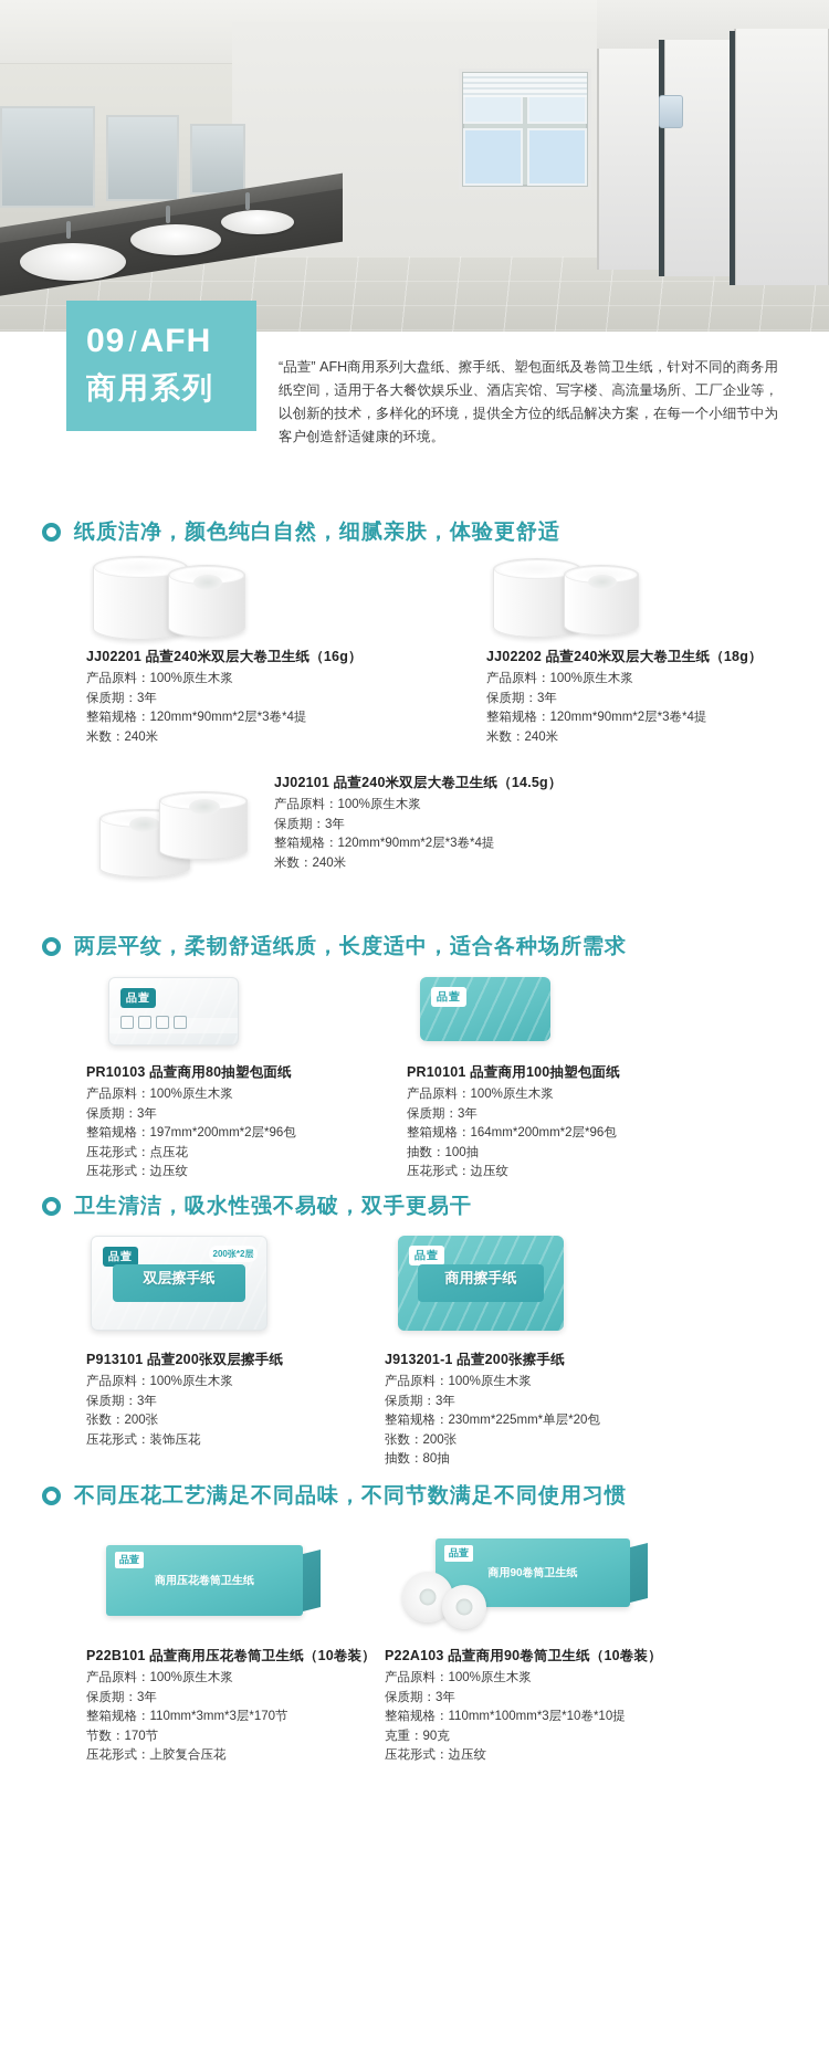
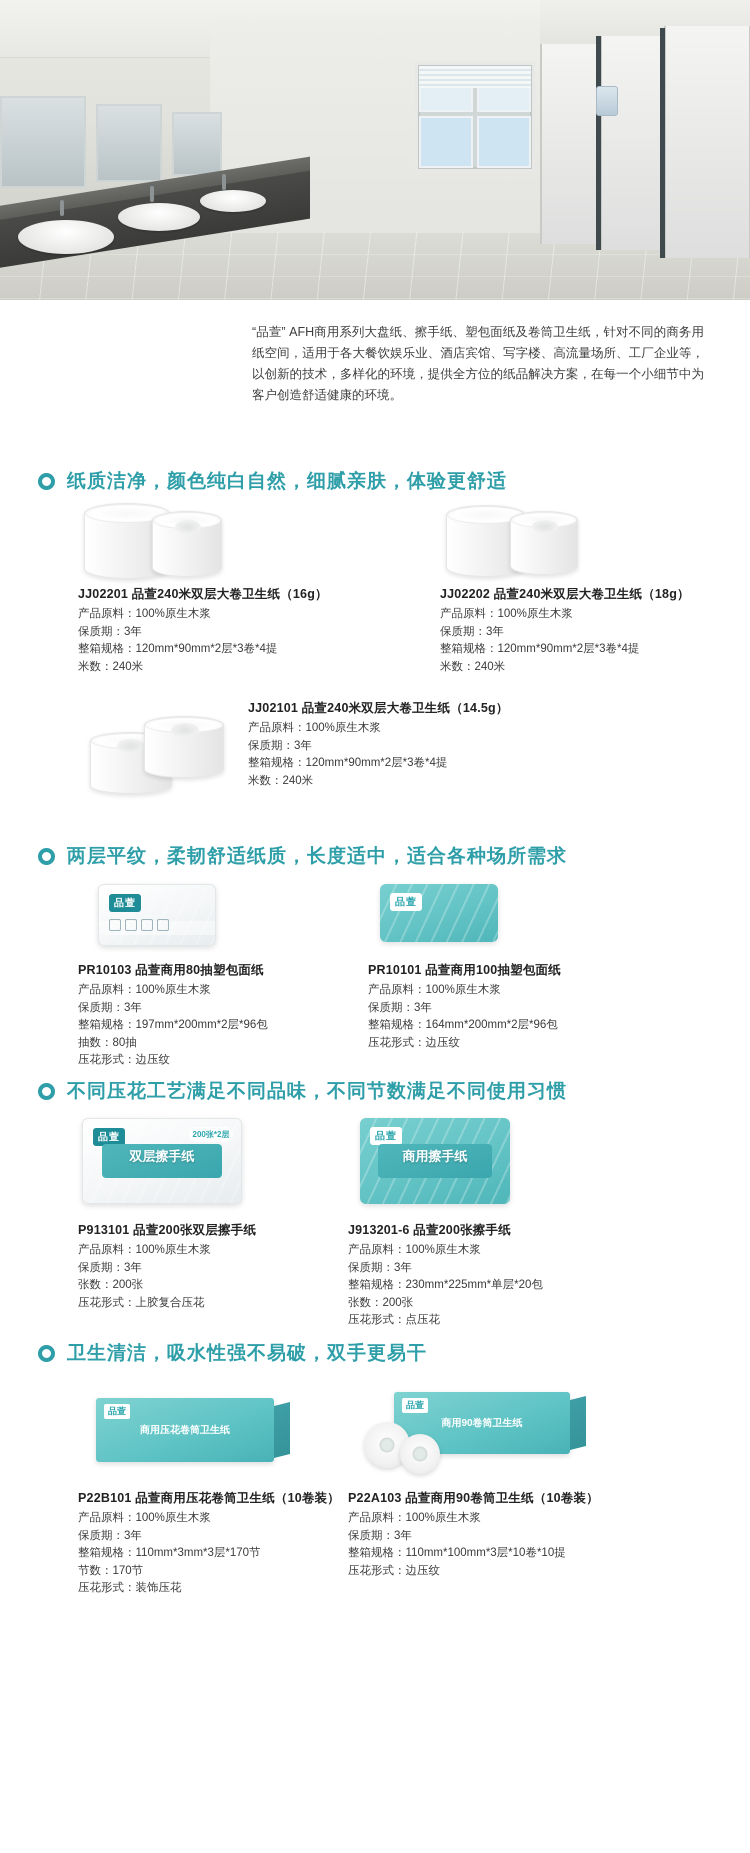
- 09
- /
- AFH
- 商用系列
  “品萱” AFH商用系列大盘纸、擦手纸、塑包面纸及卷筒卫生纸，针对不同的商务用纸空间，适用于各大餐饮娱乐业、酒店宾馆、写字楼、高流量场所、工厂企业等，以创新的技术，多样化的环境，提供全方位的纸品解决方案，在每一个小细节中为客户创造舒适健康的环境。
  纸质洁净，颜色纯白自然，细腻亲肤，体验更舒适
  JJ02201 品萱240米双层大卷卫生纸（16g）
  产品原料：100%原生木浆
  保质期：3年
  整箱规格：120mm*90mm*2层*3卷*4提
  米数：240米
  JJ02202 品萱240米双层大卷卫生纸（18g）
  产品原料：100%原生木浆
  保质期：3年
  整箱规格：120mm*90mm*2层*3卷*4提
  米数：240米
  JJ02101 品萱240米双层大卷卫生纸（14.5g）
  产品原料：100%原生木浆
  保质期：3年
  整箱规格：120mm*90mm*2层*3卷*4提
  米数：240米
  两层平纹，柔韧舒适纸质，长度适中，适合各种场所需求
  品萱
  品萱
  PR10103 品萱商用80抽塑包面纸
  产品原料：100%原生木浆
  保质期：3年
  整箱规格：197mm*200mm*2层*96包
- 压花形式：点压花
+ 抽数：80抽
  压花形式：边压纹
  PR10101 品萱商用100抽塑包面纸
  产品原料：100%原生木浆
  保质期：3年
  整箱规格：164mm*200mm*2层*96包
- 抽数：100抽
  压花形式：边压纹
- 卫生清洁，吸水性强不易破，双手更易干
+ 不同压花工艺满足不同品味，不同节数满足不同使用习惯
  品萱
  200张*2层
  双层擦手纸
  品萱
  商用擦手纸
  P913101 品萱200张双层擦手纸
  产品原料：100%原生木浆
  保质期：3年
  张数：200张
- 压花形式：装饰压花
+ 压花形式：上胶复合压花
- J913201-1 品萱200张擦手纸
+ J913201-6 品萱200张擦手纸
  产品原料：100%原生木浆
  保质期：3年
  整箱规格：230mm*225mm*单层*20包
  张数：200张
- 抽数：80抽
+ 压花形式：点压花
- 不同压花工艺满足不同品味，不同节数满足不同使用习惯
+ 卫生清洁，吸水性强不易破，双手更易干
  品萱
  商用压花卷筒卫生纸
  品萱
  商用90卷筒卫生纸
  P22B101 品萱商用压花卷筒卫生纸（10卷装）
  产品原料：100%原生木浆
  保质期：3年
  整箱规格：110mm*3mm*3层*170节
  节数：170节
- 压花形式：上胶复合压花
+ 压花形式：装饰压花
  P22A103 品萱商用90卷筒卫生纸（10卷装）
  产品原料：100%原生木浆
  保质期：3年
  整箱规格：110mm*100mm*3层*10卷*10提
- 克重：90克
  压花形式：边压纹
